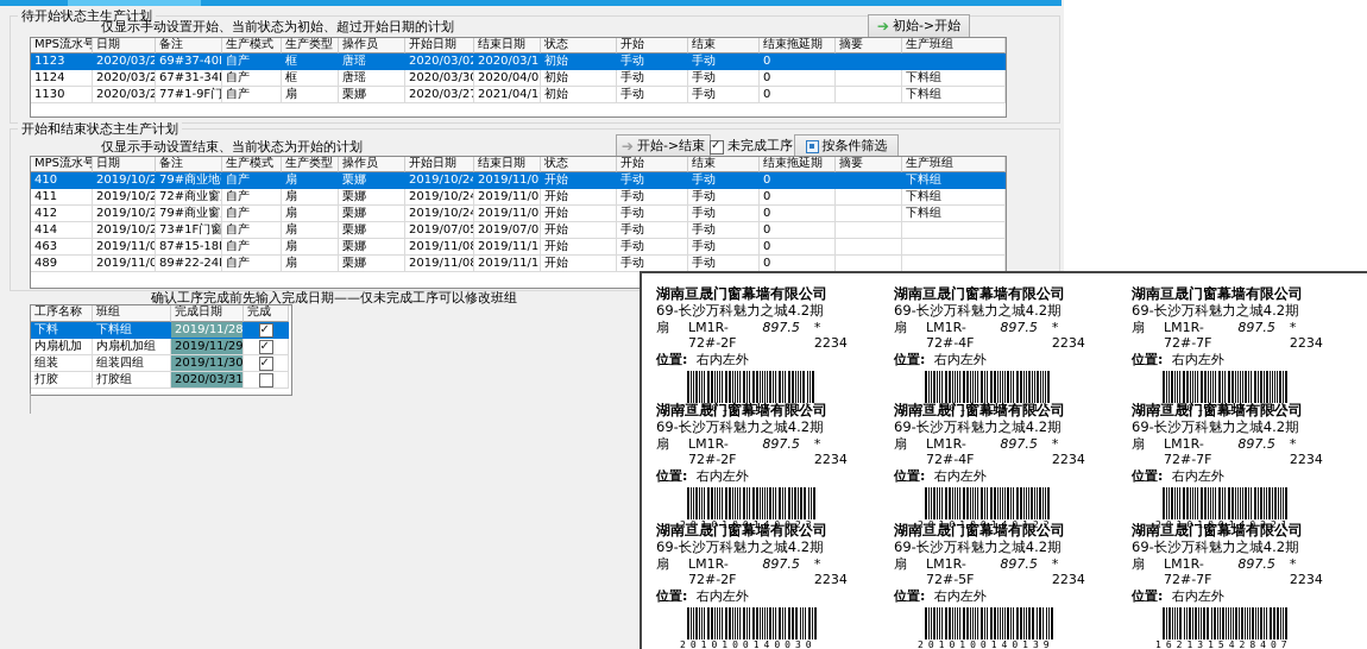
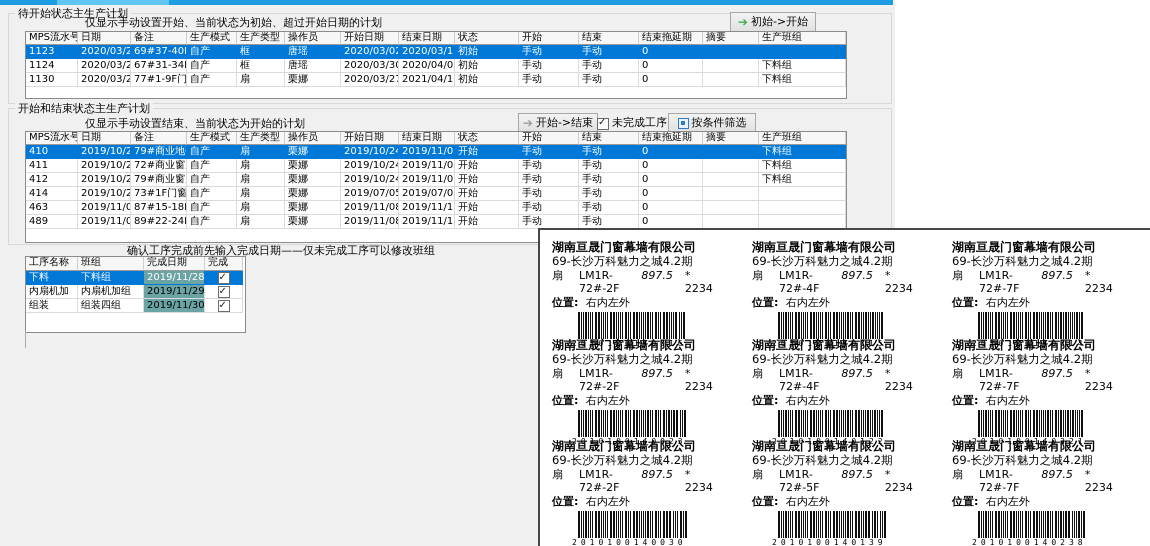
  待开始状态主生产计划
  仅显示手动设置开始、当前状态为初始、超过开始日期的计划
  ➔
  初始->开始
  MPS流水号
  日期
  备注
  生产模式
  生产类型
  操作员
  开始日期
  结束日期
  状态
  开始
  结束
  结束拖延期
  摘要
  生产班组
  1123
  2020/03/2
  69#37-40
  自产
  框
  唐瑶
  2020/03/0
  2020/03/1
  初始
  手动
  手动
  0
  1124
  2020/03/2
  67#31-34
  自产
  框
  唐瑶
  2020/03/30
  2020/04/0
  初始
  手动
  手动
  0
  下料组
  1130
  2020/03/2
  77#1-9F门
  自产
  扇
  栗娜
  2020/03/27
  2021/04/1
  初始
  手动
  手动
  0
  下料组
  开始和结束状态主生产计划
  仅显示手动设置结束、当前状态为开始的计划
  ➔
  开始->结束
  未完成工序
  按条件筛选
  MPS流水号
  日期
  备注
  生产模式
  生产类型
  操作员
  开始日期
  结束日期
  状态
  开始
  结束
  结束拖延期
  摘要
  生产班组
  410
  2019/10/2
  79#商业地
  自产
  扇
  栗娜
  2019/10/2
  2019/11/0
  开始
  手动
  手动
  0
  下料组
  411
  2019/10/2
  72#商业窗
  自产
  扇
  栗娜
  2019/10/24
  2019/11/0
  开始
  手动
  手动
  0
  下料组
  412
  2019/10/2
  79#商业窗
  自产
  扇
  栗娜
  2019/10/24
  2019/11/0
  开始
  手动
  手动
  0
  下料组
  414
  2019/10/2
  73#1F门窗
  自产
  扇
  栗娜
  2019/07/05
  2019/07/0
  开始
  手动
  手动
  0
  463
  2019/11/0
  87#15-18
  自产
  扇
  栗娜
  2019/11/08
  2019/11/1
  开始
  手动
  手动
  0
  489
  2019/11/0
  89#22-24
  自产
  扇
  栗娜
  2019/11/08
  2019/11/1
  开始
  手动
  手动
  0
  确认工序完成前先输入完成日期——仅未完成工序可以修改班组
  工序名称
  班组
  完成日期
  完成
  下料
  下料组
  2019/11/28
  内扇机加
  内扇机加组
  2019/11/29
  组装
  组装四组
  2019/11/30
- 打胶
- 打胶组
- 2020/03/31
  湖南亘晟门窗幕墙有限公司
  69-长沙万科魅力之城4.2期
  扇
  LM1R-72#-2F
  897.5
  * 2234
  位置: 右内左外
  2010100140016
  湖南亘晟门窗幕墙有限公司
  69-长沙万科魅力之城4.2期
  扇
  LM1R-72#-4F
  897.5
  * 2234
  位置: 右内左外
  2010100140115
  湖南亘晟门窗幕墙有限公司
  69-长沙万科魅力之城4.2期
  扇
  LM1R-72#-7F
  897.5
  * 2234
  位置: 右内左外
  2010100140214
  湖南亘晟门窗幕墙有限公司
  69-长沙万科魅力之城4.2期
  扇
  LM1R-72#-2F
  897.5
  * 2234
  位置: 右内左外
  2010100140023
  湖南亘晟门窗幕墙有限公司
  69-长沙万科魅力之城4.2期
  扇
  LM1R-72#-4F
  897.5
  * 2234
  位置: 右内左外
  2010100140122
  湖南亘晟门窗幕墙有限公司
  69-长沙万科魅力之城4.2期
  扇
  LM1R-72#-7F
  897.5
  * 2234
  位置: 右内左外
  2010100140221
  湖南亘晟门窗幕墙有限公司
  69-长沙万科魅力之城4.2期
  扇
  LM1R-72#-2F
  897.5
  * 2234
  位置: 右内左外
  2010100140030
  湖南亘晟门窗幕墙有限公司
  69-长沙万科魅力之城4.2期
  扇
  LM1R-72#-5F
  897.5
  * 2234
  位置: 右内左外
  2010100140139
  湖南亘晟门窗幕墙有限公司
  69-长沙万科魅力之城4.2期
  扇
  LM1R-72#-7F
  897.5
  * 2234
  位置: 右内左外
- 1621315428407
+ 2010100140238
